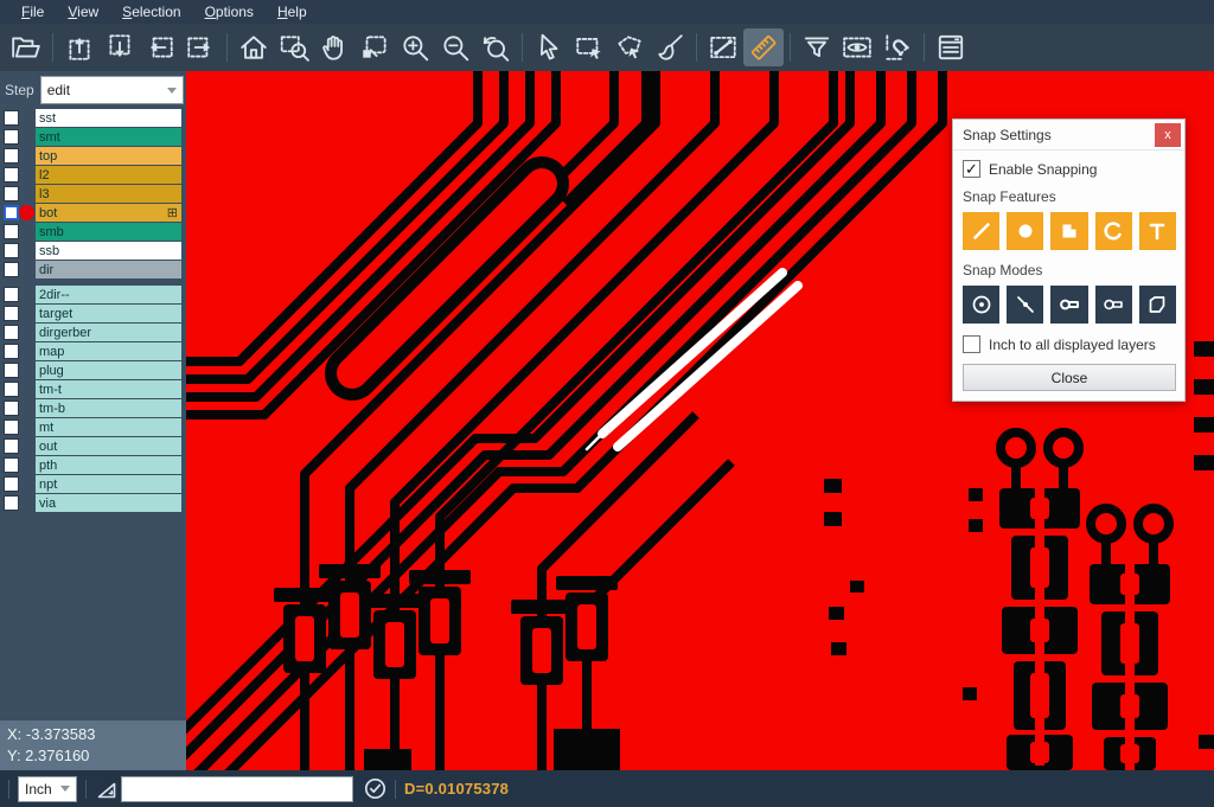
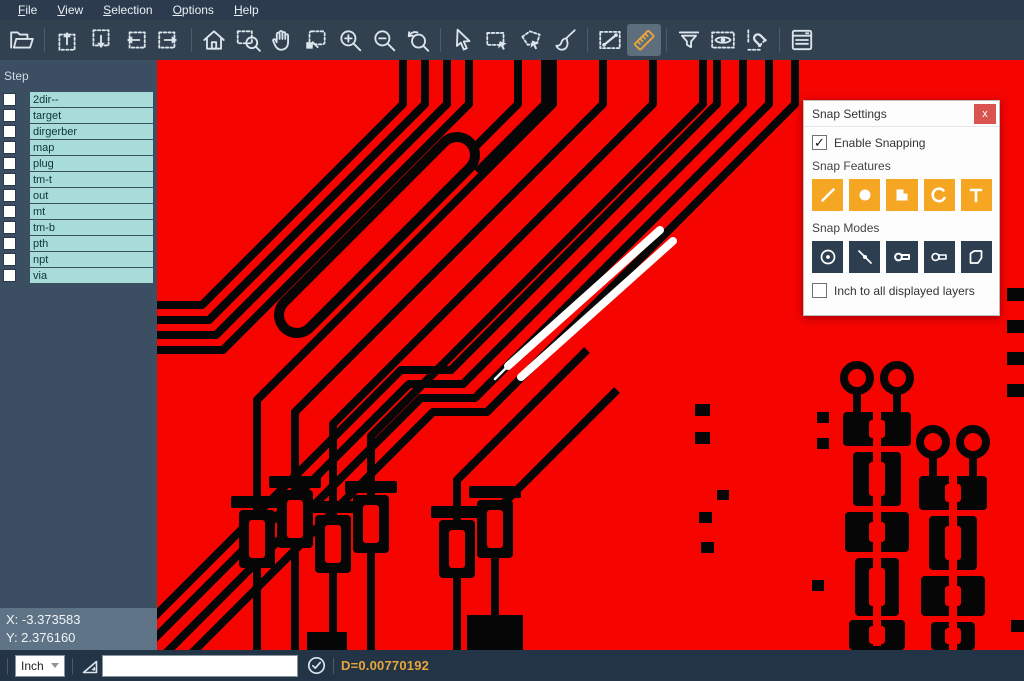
  File
  View
  Selection
  Options
  Help
  Step
- edit
- sst
- smt
- top
- l2
- l3
- bot
- ⊞
- smb
- ssb
- dir
  2dir--
  target
  dirgerber
  map
  plug
  tm-t
- tm-b
+ out
  mt
- out
+ tm-b
  pth
  npt
  via
  X: -3.373583
  Y: 2.376160
  Snap Settings
  x
  ✓
  Enable Snapping
  Snap Features
  Snap Modes
  Inch to all displayed layers
- Close
  Inch
- D=0.01075378
+ D=0.00770192
